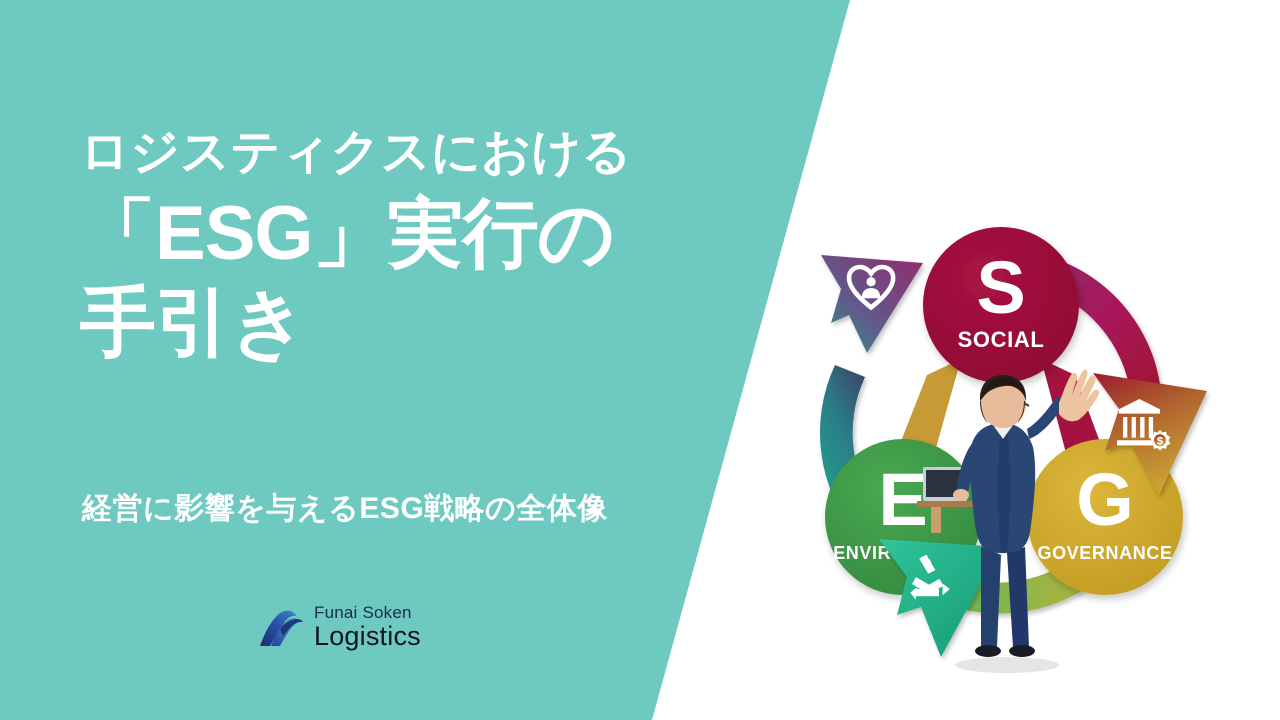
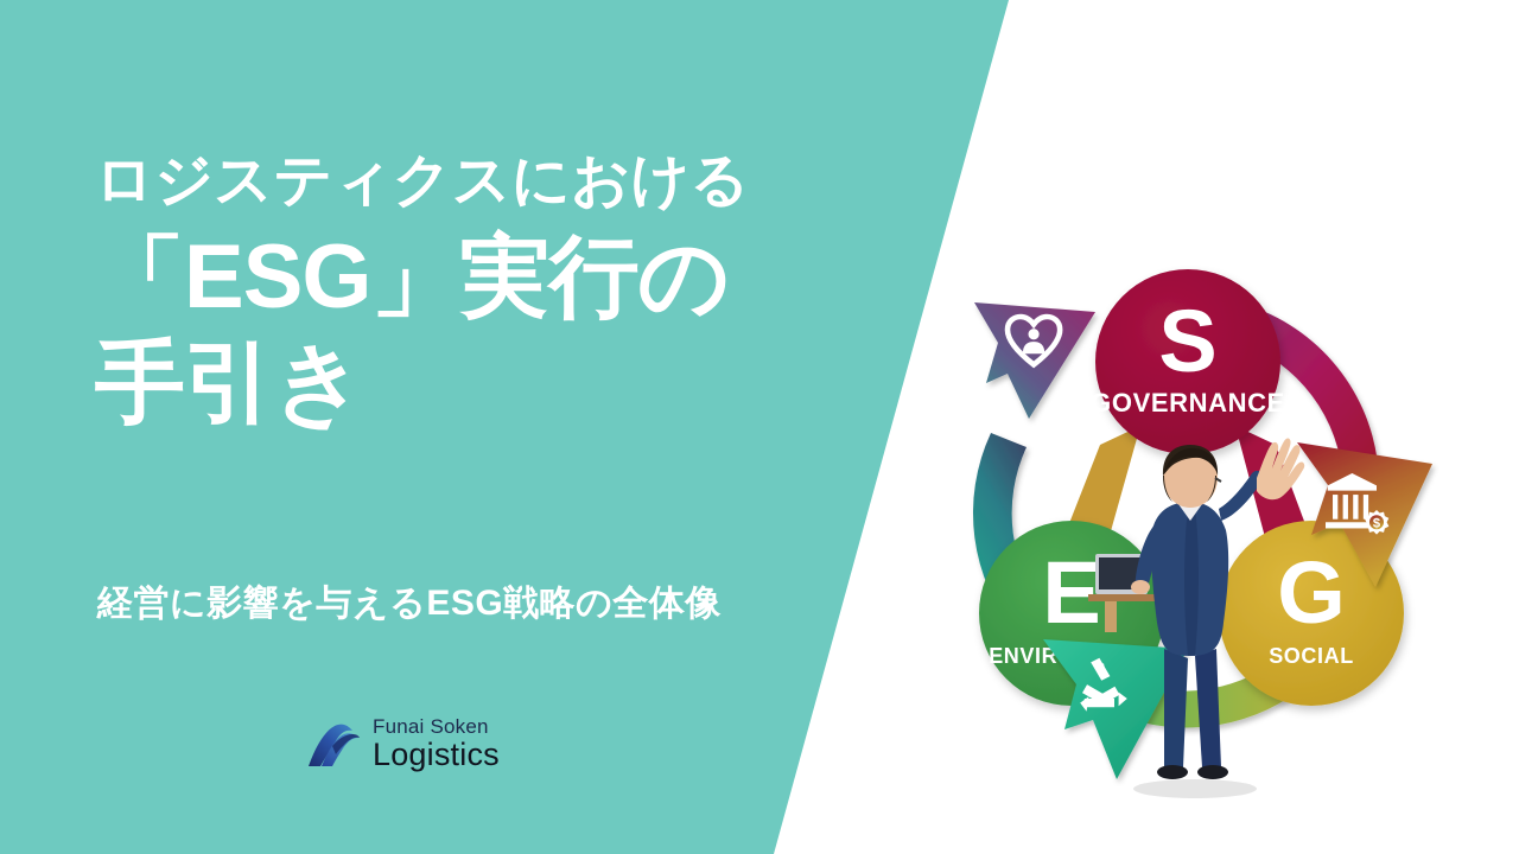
  ロジスティクスにおける
  「ESG」実行の
  手引き
  経営に影響を与えるESG戦略の全体像
  Funai Soken
  Logistics
  S
- SOCIAL
+ GOVERNANCE
  E
  G
- GOVERNANCE
+ SOCIAL
  $
